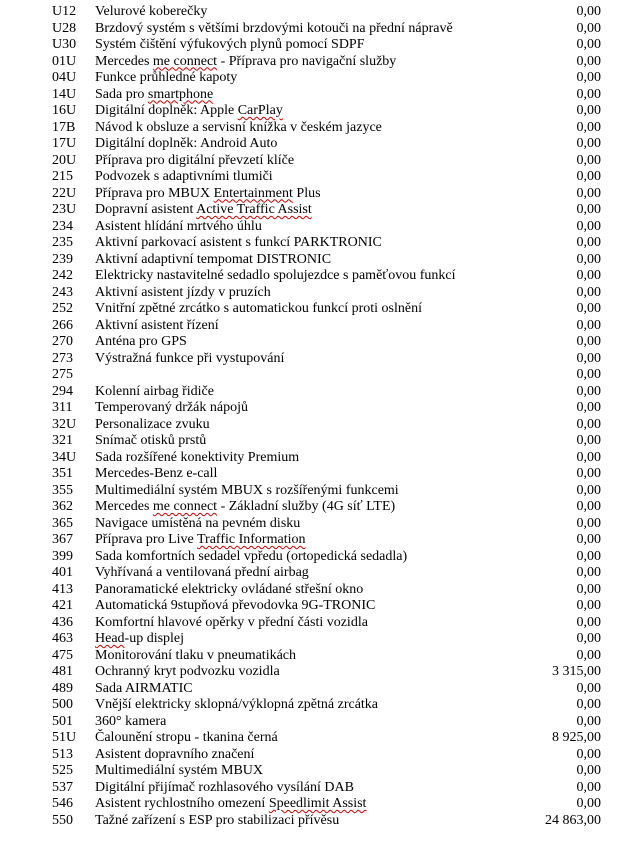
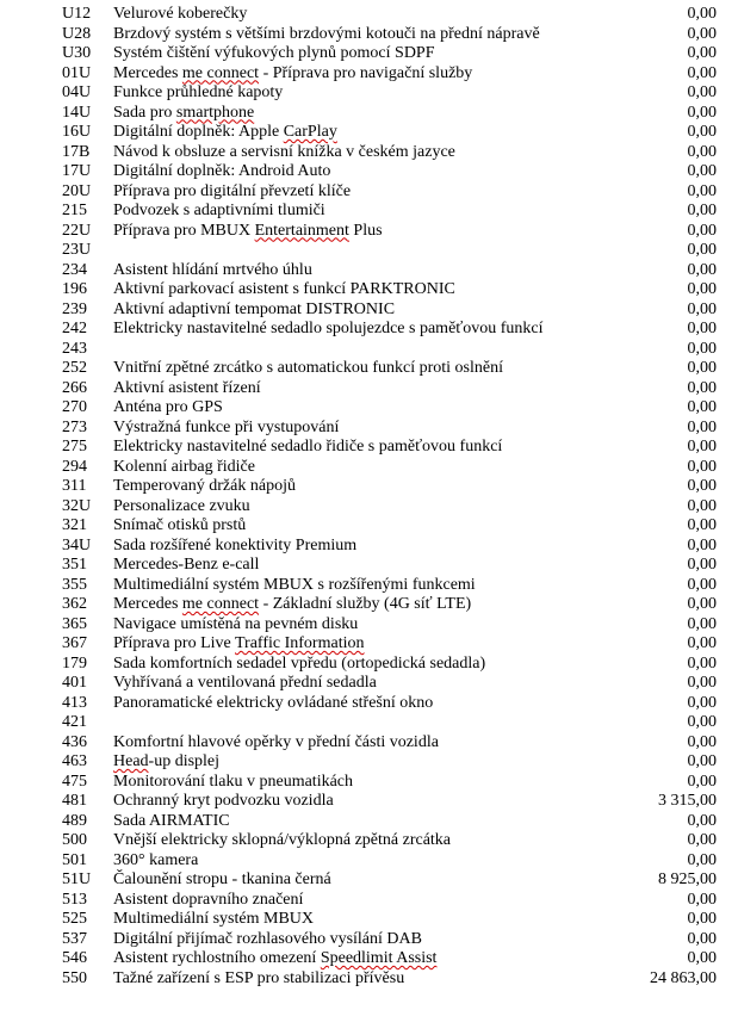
  U12
  Velurové koberečky
  0,00
  U28
  Brzdový systém s většími brzdovými kotouči na přední nápravě
  0,00
  U30
  Systém čištění výfukových plynů pomocí SDPF
  0,00
  01U
  Mercedes me connect - Příprava pro navigační služby
  0,00
  04U
  Funkce průhledné kapoty
  0,00
  14U
  Sada pro smartphone
  0,00
  16U
  Digitální doplněk: Apple CarPlay
  0,00
  17B
  Návod k obsluze a servisní knížka v českém jazyce
  0,00
  17U
  Digitální doplněk: Android Auto
  0,00
  20U
  Příprava pro digitální převzetí klíče
  0,00
  215
  Podvozek s adaptivními tlumiči
  0,00
  22U
  Příprava pro MBUX Entertainment Plus
  0,00
  23U
- Dopravní asistent Active Traffic Assist
  0,00
  234
  Asistent hlídání mrtvého úhlu
  0,00
- 235
+ 196
  Aktivní parkovací asistent s funkcí PARKTRONIC
  0,00
  239
  Aktivní adaptivní tempomat DISTRONIC
  0,00
  242
  Elektricky nastavitelné sedadlo spolujezdce s paměťovou funkcí
  0,00
  243
- Aktivní asistent jízdy v pruzích
  0,00
  252
  Vnitřní zpětné zrcátko s automatickou funkcí proti oslnění
  0,00
  266
  Aktivní asistent řízení
  0,00
  270
  Anténa pro GPS
  0,00
  273
  Výstražná funkce při vystupování
  0,00
  275
+ Elektricky nastavitelné sedadlo řidiče s paměťovou funkcí
  0,00
  294
  Kolenní airbag řidiče
  0,00
  311
  Temperovaný držák nápojů
  0,00
  32U
  Personalizace zvuku
  0,00
  321
  Snímač otisků prstů
  0,00
  34U
  Sada rozšířené konektivity Premium
  0,00
  351
  Mercedes-Benz e-call
  0,00
  355
  Multimediální systém MBUX s rozšířenými funkcemi
  0,00
  362
  Mercedes me connect - Základní služby (4G síť LTE)
  0,00
  365
  Navigace umístěná na pevném disku
  0,00
  367
  Příprava pro Live Traffic Information
  0,00
- 399
+ 179
  Sada komfortních sedadel vpředu (ortopedická sedadla)
  0,00
  401
- Vyhřívaná a ventilovaná přední airbag
+ Vyhřívaná a ventilovaná přední sedadla
  0,00
  413
  Panoramatické elektricky ovládané střešní okno
  0,00
  421
- Automatická 9stupňová převodovka 9G-TRONIC
  0,00
  436
  Komfortní hlavové opěrky v přední části vozidla
  0,00
  463
  Head-up displej
  0,00
  475
  Monitorování tlaku v pneumatikách
  0,00
  481
  Ochranný kryt podvozku vozidla
  3 315,00
  489
  Sada AIRMATIC
  0,00
  500
  Vnější elektricky sklopná/výklopná zpětná zrcátka
  0,00
  501
  360° kamera
  0,00
  51U
  Čalounění stropu - tkanina černá
  8 925,00
  513
  Asistent dopravního značení
  0,00
  525
  Multimediální systém MBUX
  0,00
  537
  Digitální přijímač rozhlasového vysílání DAB
  0,00
  546
  Asistent rychlostního omezení Speedlimit Assist
  0,00
  550
  Tažné zařízení s ESP pro stabilizaci přívěsu
  24 863,00
